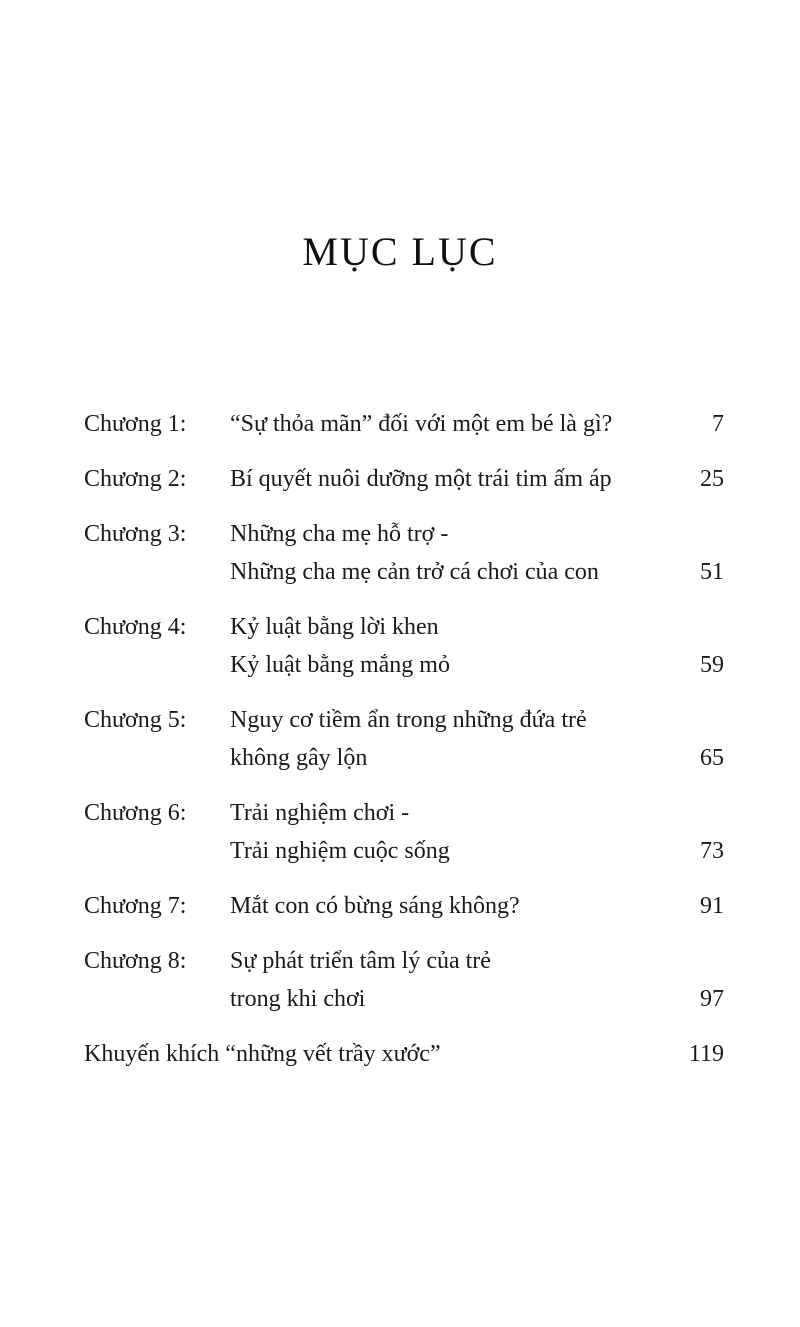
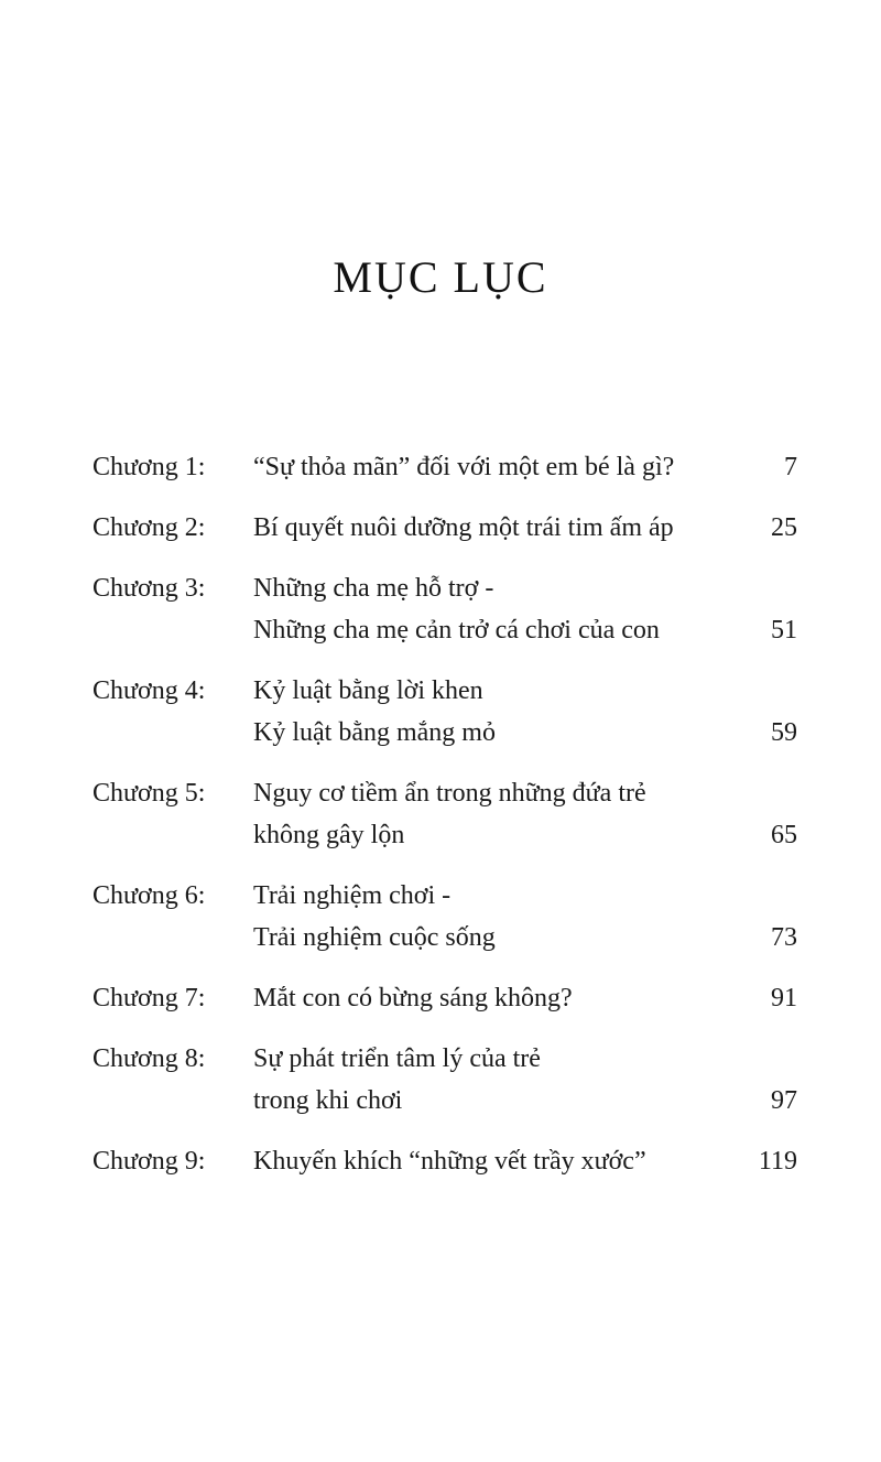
  MỤC LỤC
  Chương 1:
  “Sự thỏa mãn” đối với một em bé là gì?
  7
  Chương 2:
  Bí quyết nuôi dưỡng một trái tim ấm áp
  25
  Chương 3:
  Những cha mẹ hỗ trợ -
  Những cha mẹ cản trở cá chơi của con
  51
  Chương 4:
  Kỷ luật bằng lời khen
  Kỷ luật bằng mắng mỏ
  59
  Chương 5:
  Nguy cơ tiềm ẩn trong những đứa trẻ
  không gây lộn
  65
  Chương 6:
  Trải nghiệm chơi -
  Trải nghiệm cuộc sống
  73
  Chương 7:
  Mắt con có bừng sáng không?
  91
  Chương 8:
  Sự phát triển tâm lý của trẻ
  trong khi chơi
  97
+ Chương 9:
  Khuyến khích “những vết trầy xước”
  119
